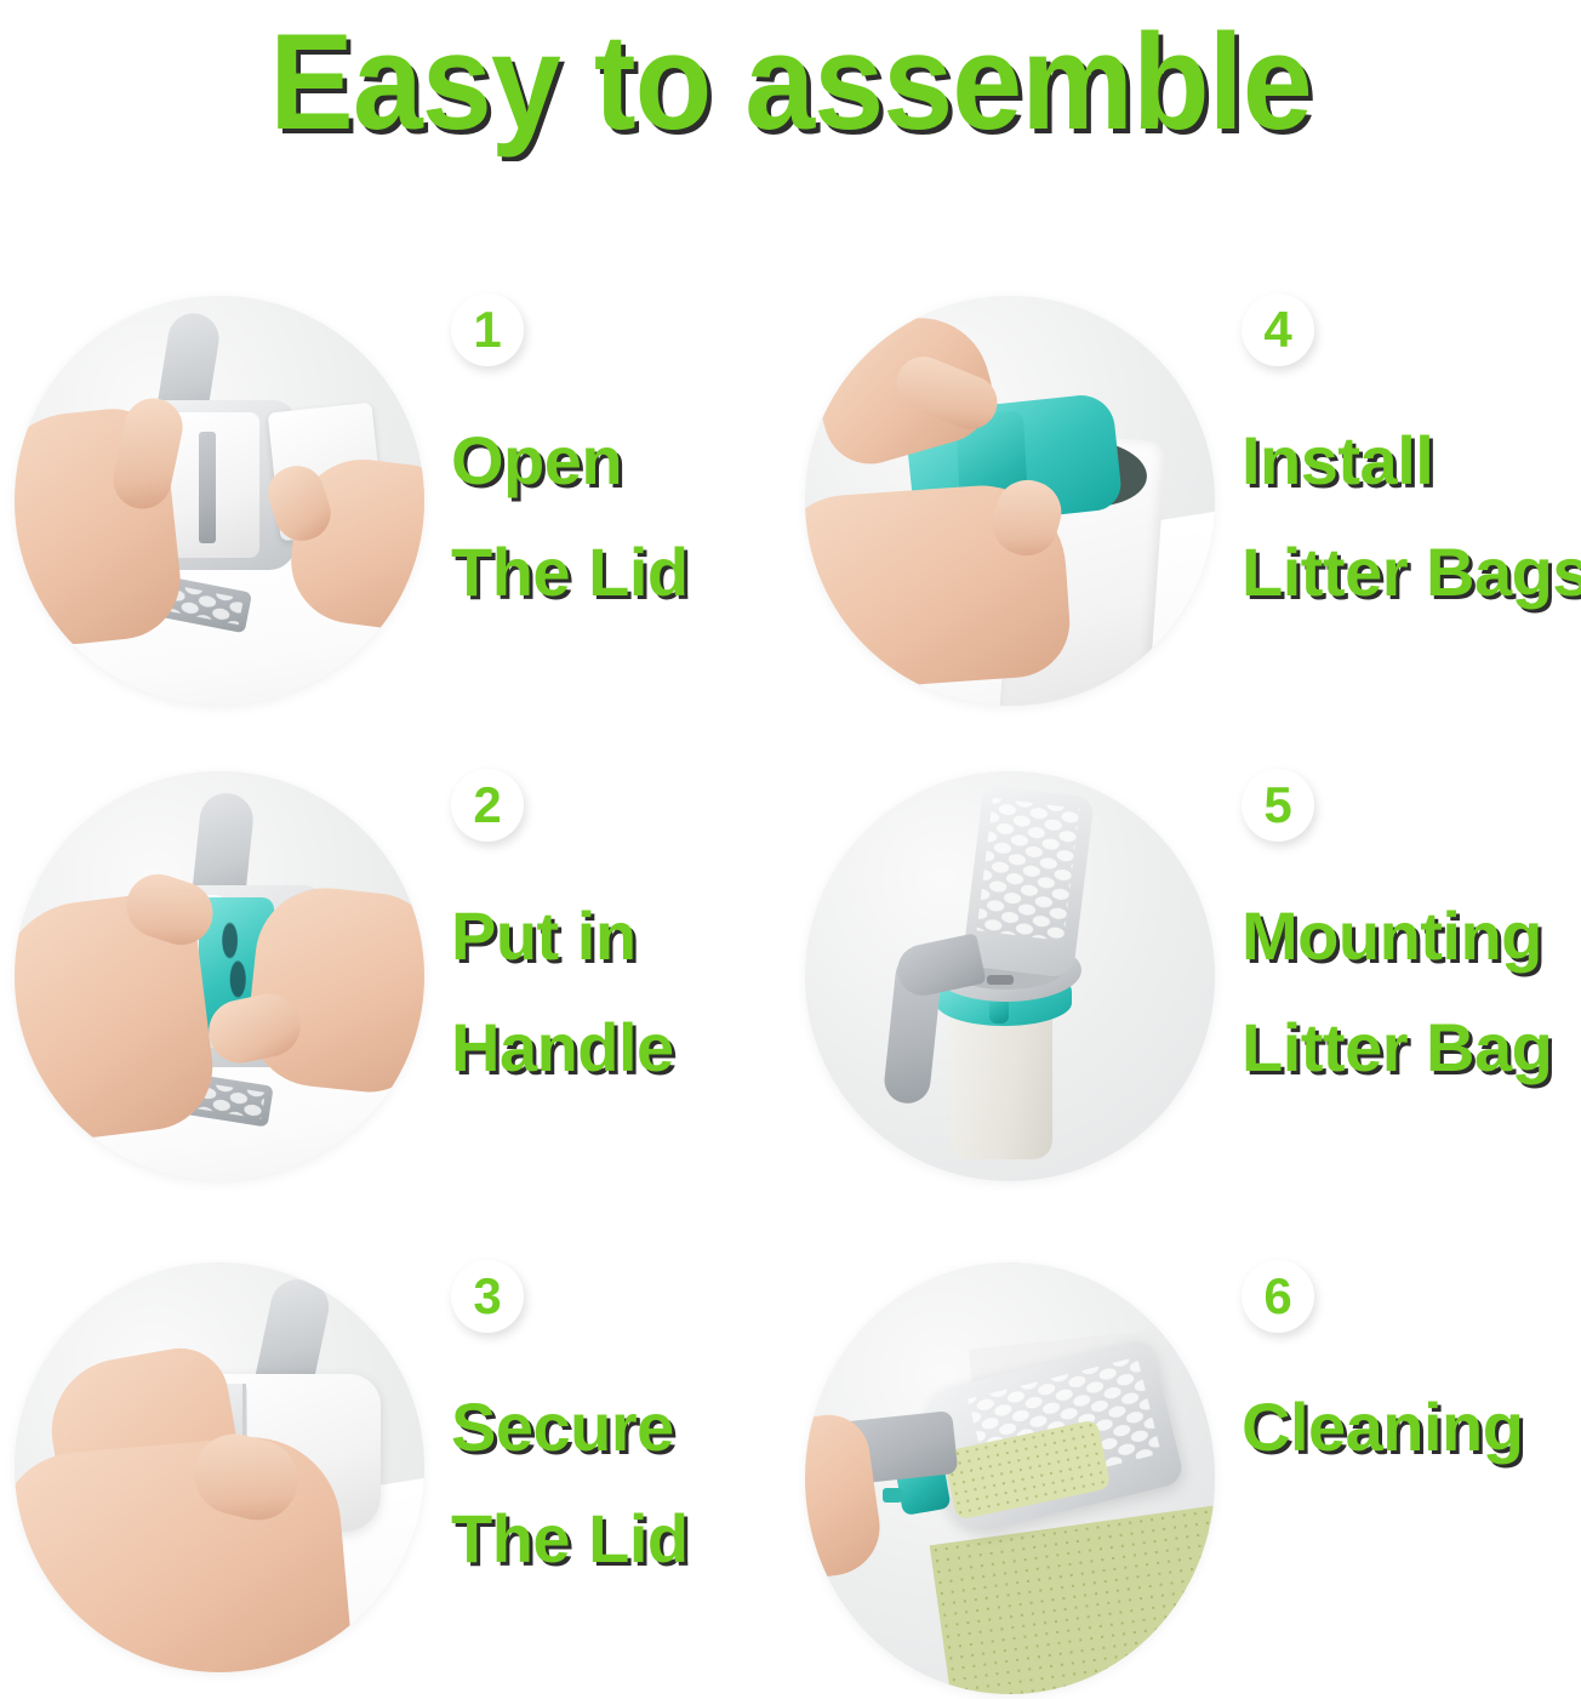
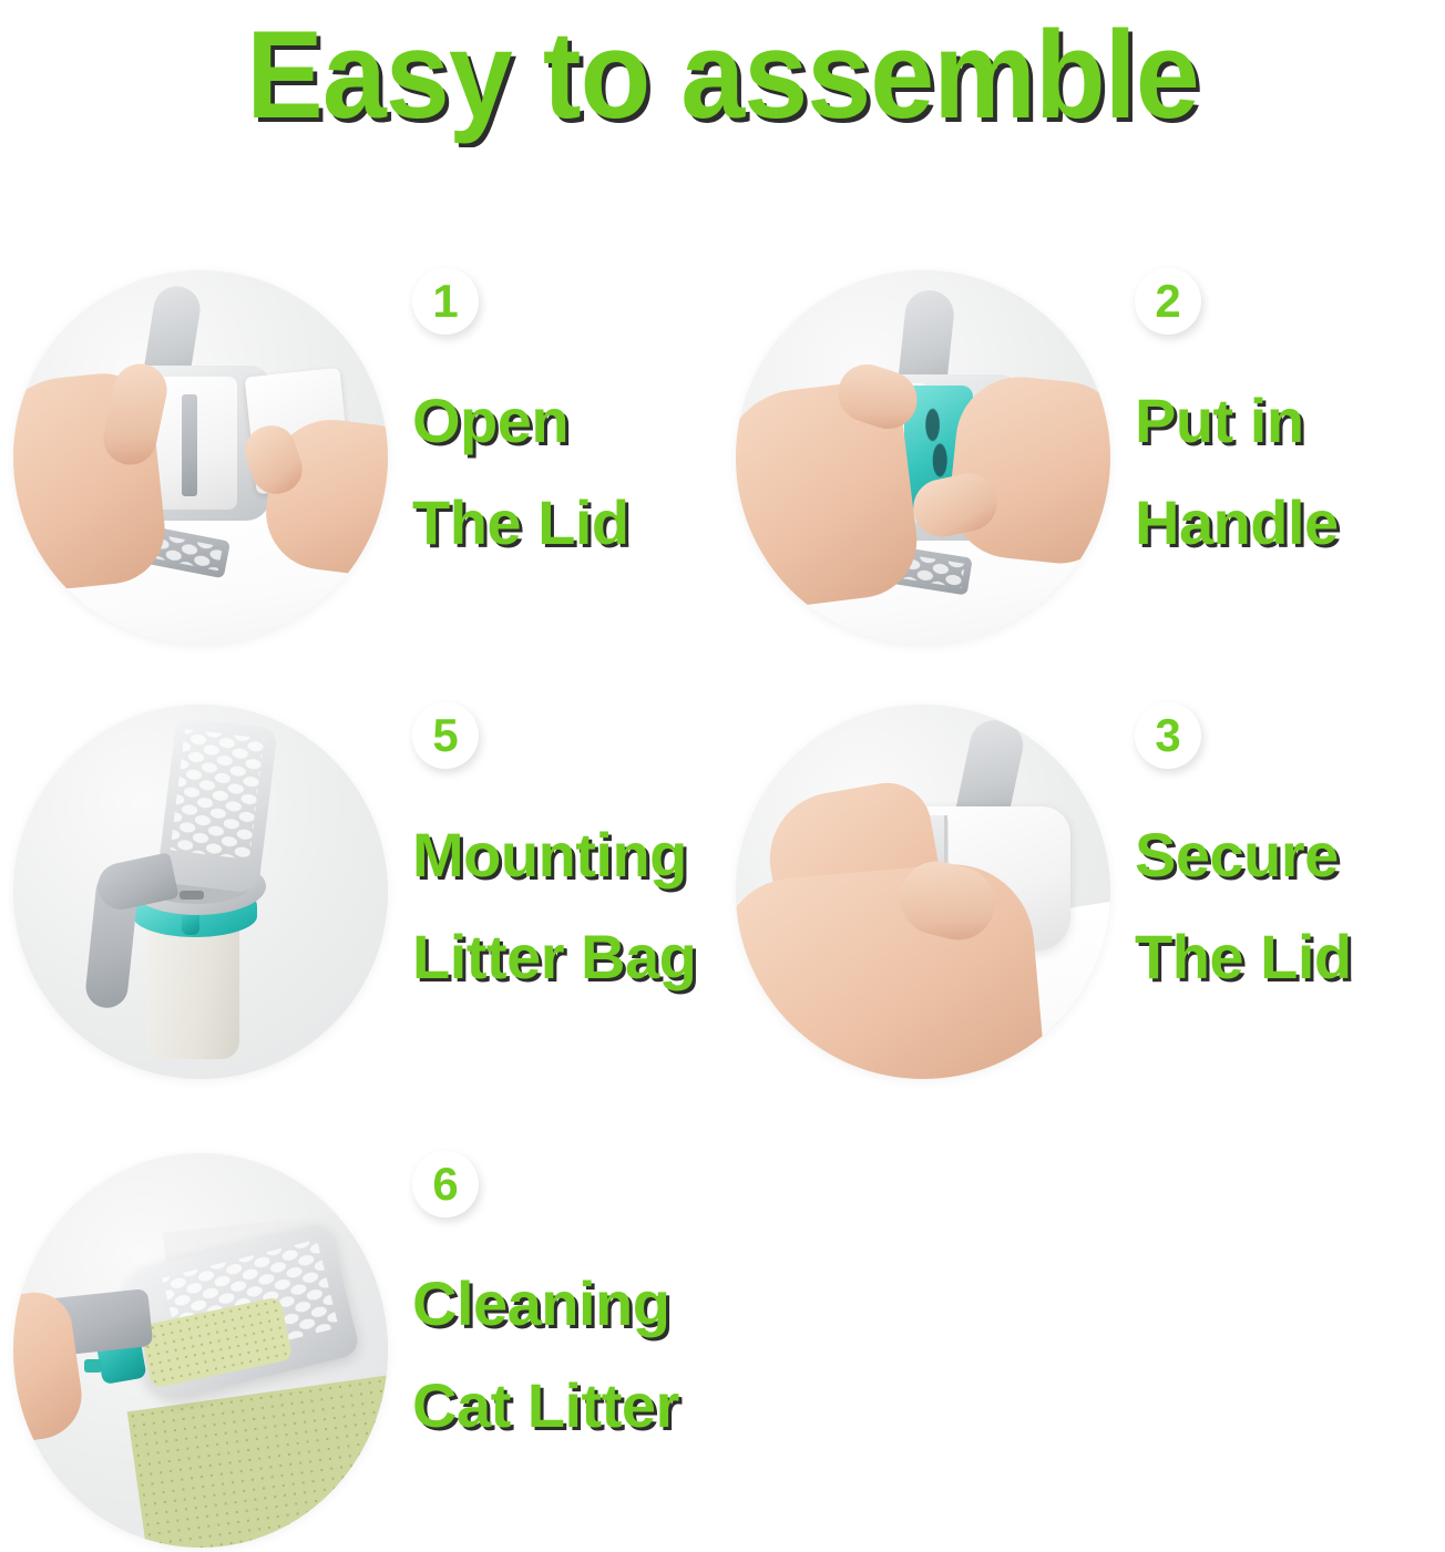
  Easy to assemble
  1
  Open
  The Lid
- 4
- Install
- Litter Bags
  2
  Put in
  Handle
  5
  Mounting
  Litter Bag
  3
  Secure
  The Lid
  6
  Cleaning
+ Cat Litter
